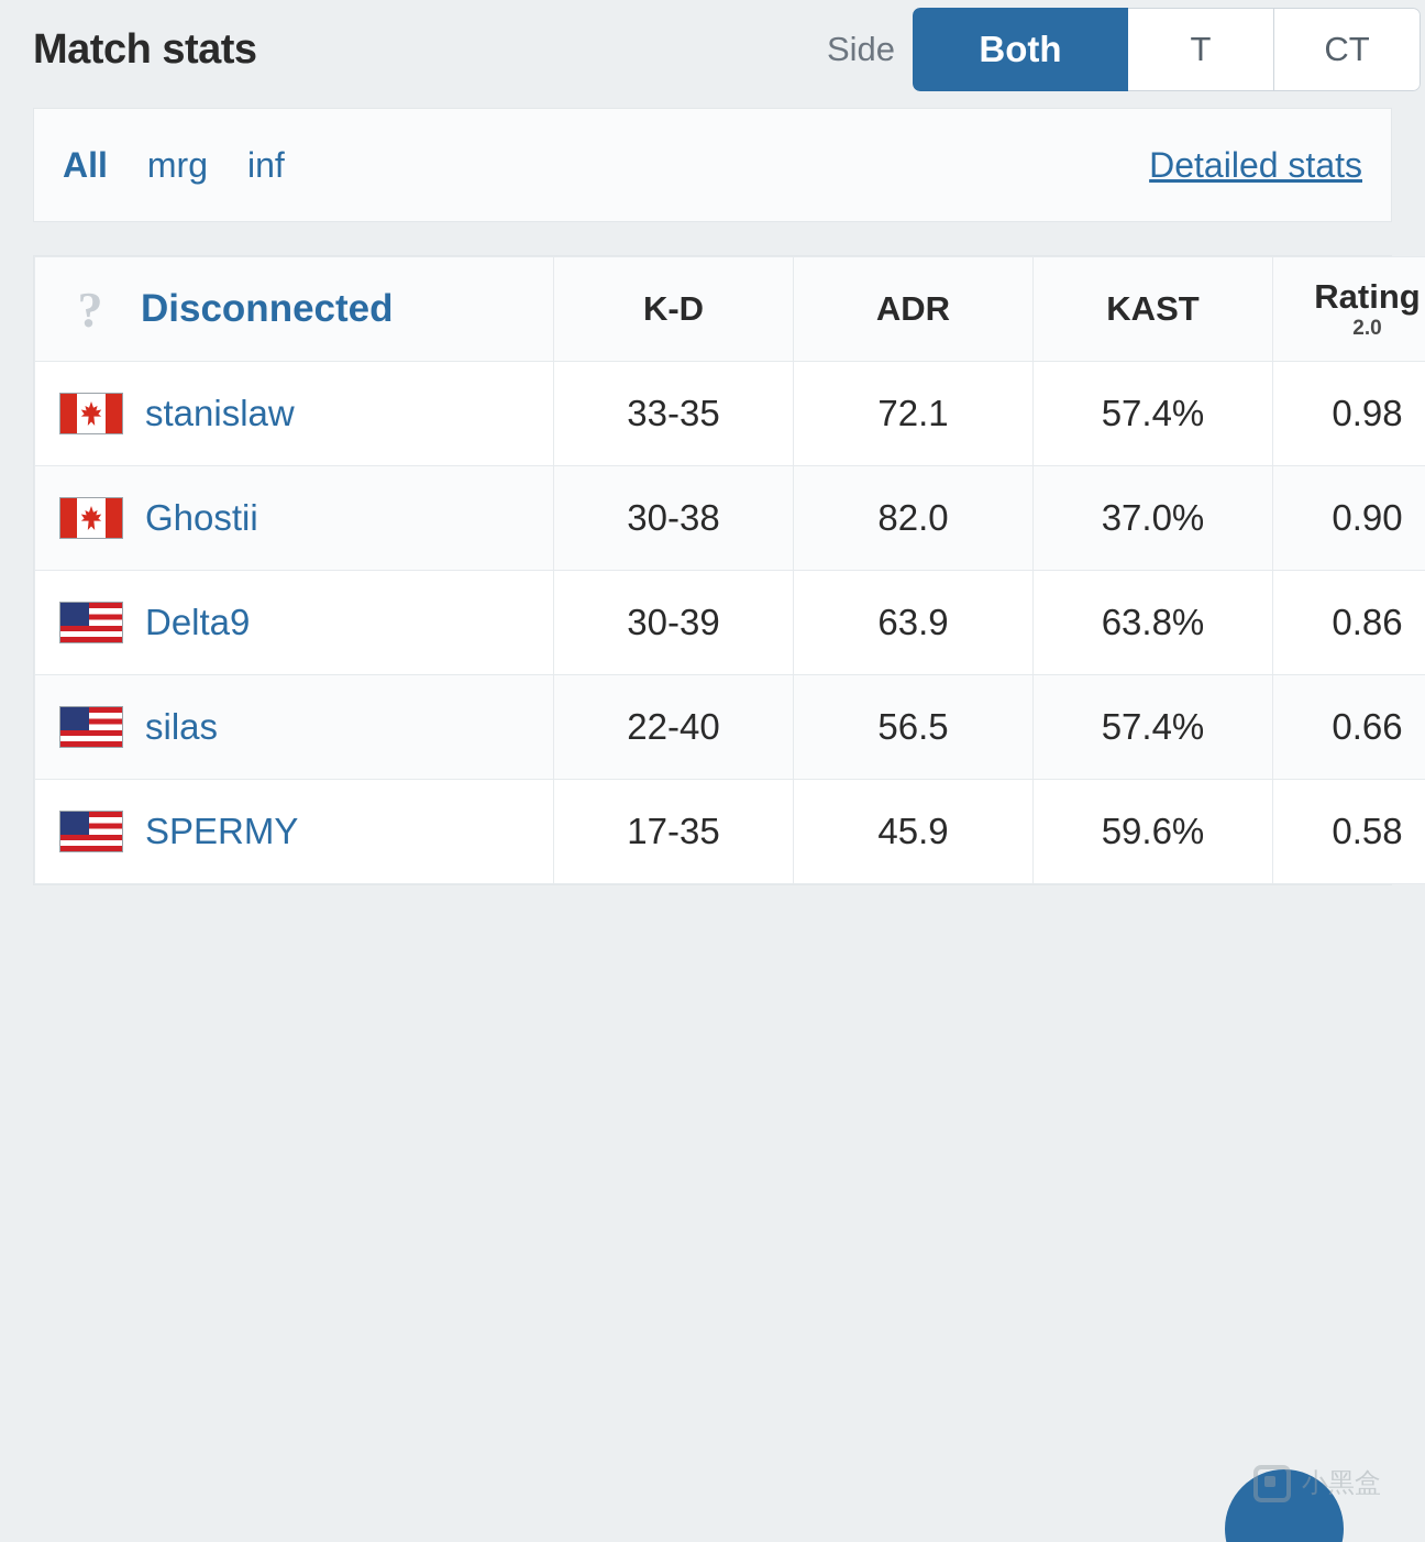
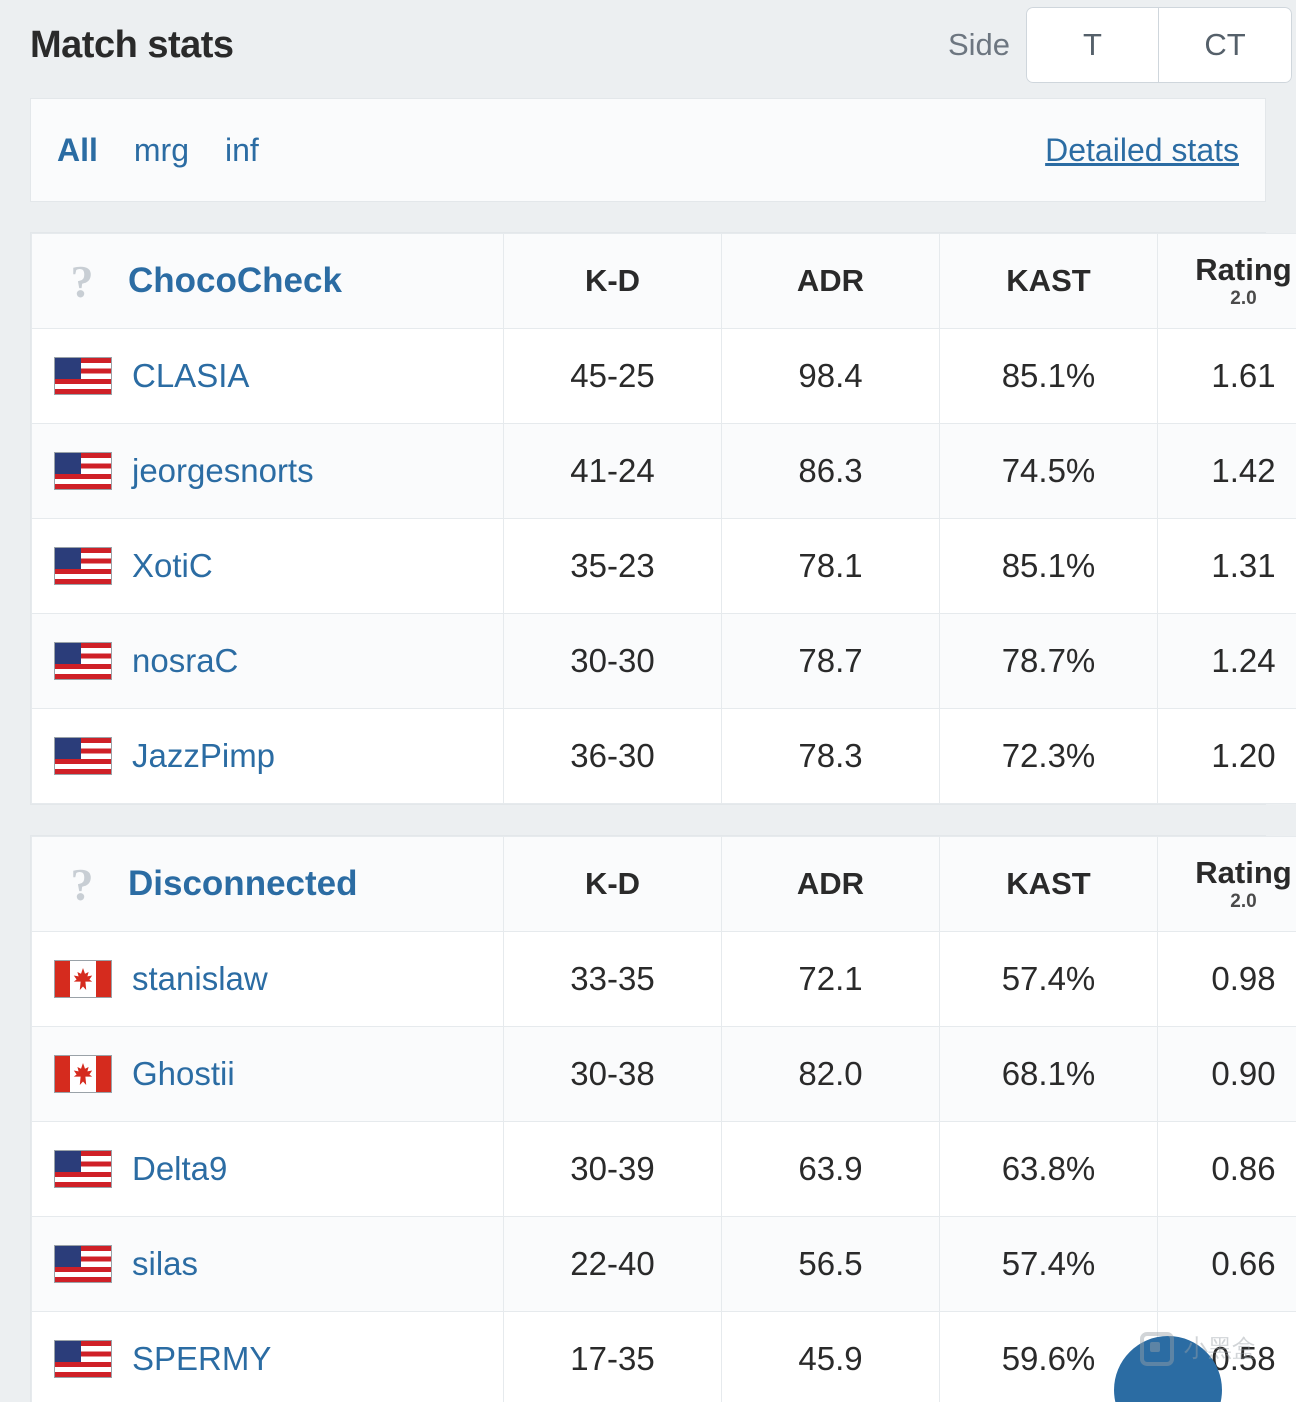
  Match stats
  Side
- Both
  T
  CT
  All
  mrg
  inf
  Detailed stats
+ ? ChocoCheck	K-D	ADR	KAST	Rating 2.0
+ CLASIA	45-25	98.4	85.1%	1.61
+ jeorgesnorts	41-24	86.3	74.5%	1.42
+ XotiC	35-23	78.1	85.1%	1.31
+ nosraC	30-30	78.7	78.7%	1.24
+ JazzPimp	36-30	78.3	72.3%	1.20
  ? Disconnected	K-D	ADR	KAST	Rating 2.0
  stanislaw	33-35	72.1	57.4%	0.98
- Ghostii	30-38	82.0	37.0%	0.90
+ Ghostii	30-38	82.0	68.1%	0.90
  Delta9	30-39	63.9	63.8%	0.86
  silas	22-40	56.5	57.4%	0.66
  SPERMY	17-35	45.9	59.6%	0.58
  小黑盒
